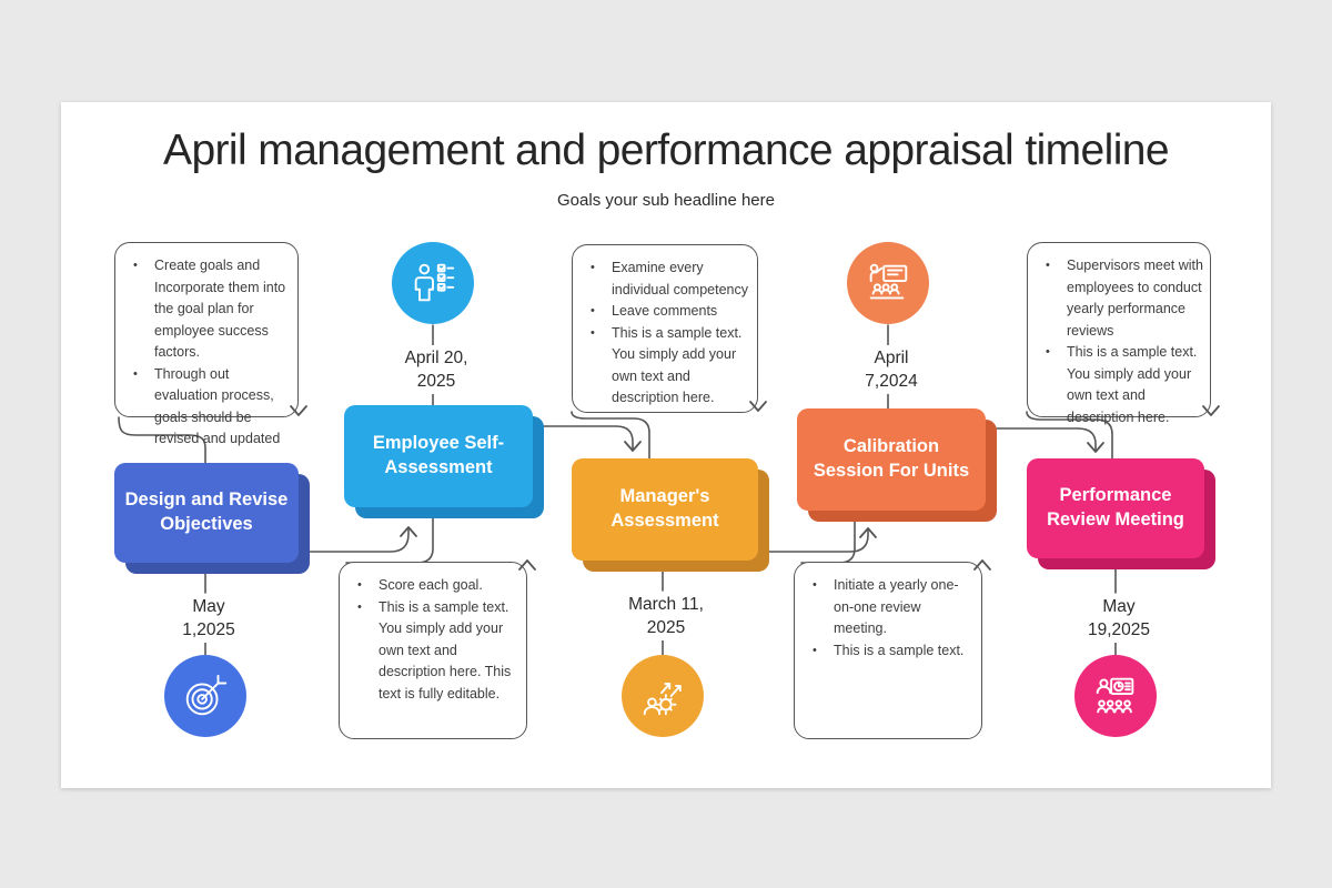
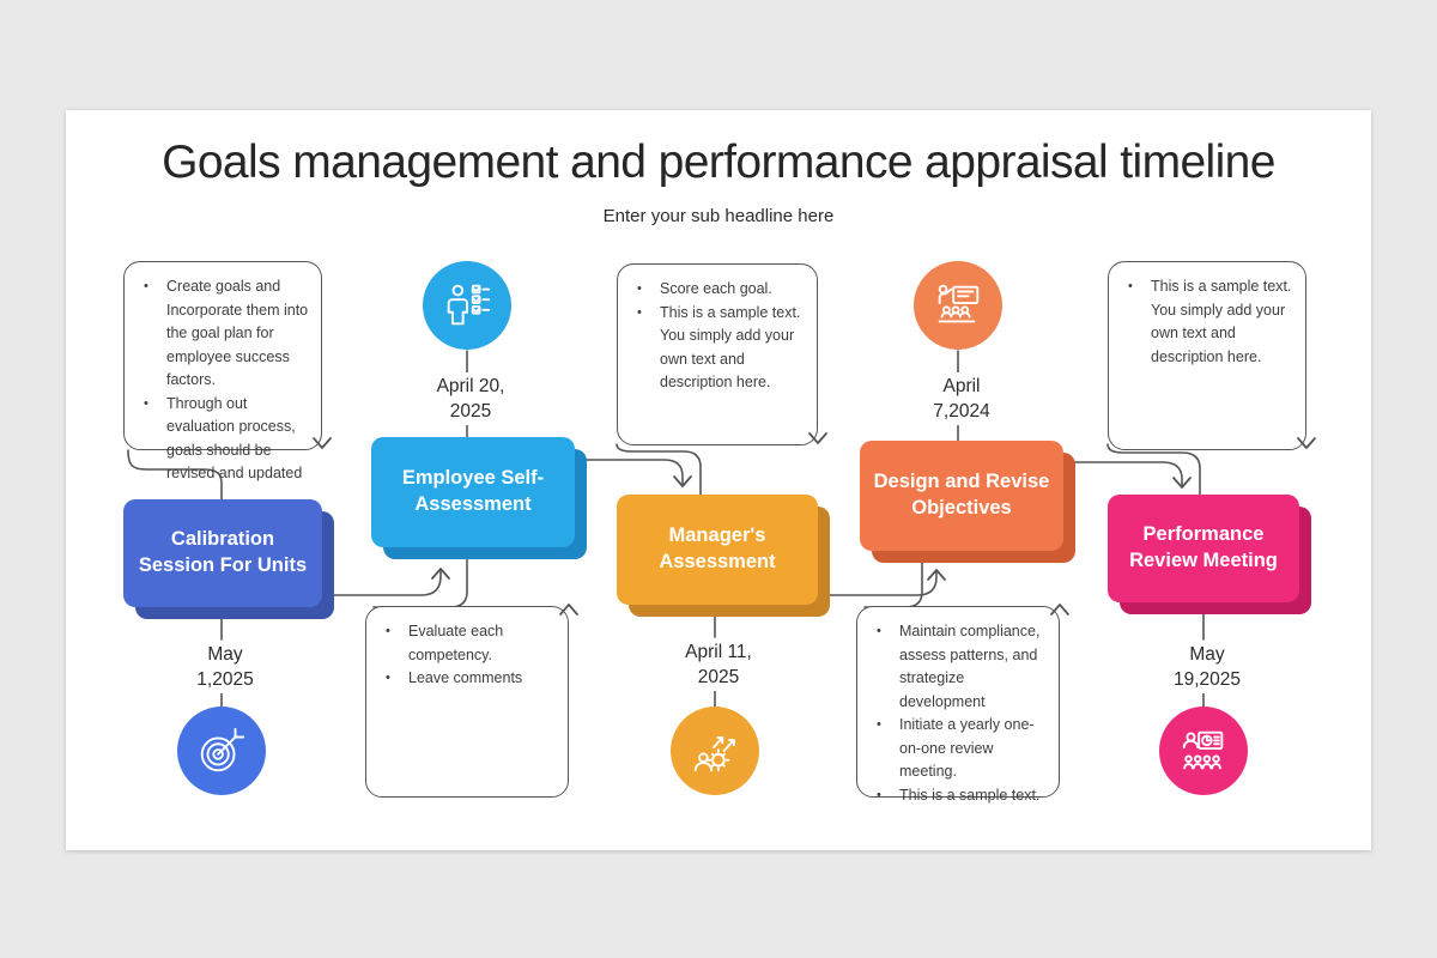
- April management and performance appraisal timeline
+ Goals management and performance appraisal timeline
- Goals your sub headline here
+ Enter your sub headline here
  Create goals and Incorporate them into the goal plan for employee success factors.
  Through out evaluation process, goals should be revised and updated
- Design and Revise Objectives
+ Calibration Session For Units
  May
  1,2025
  April 20,
  2025
  Employee Self-Assessment
+ Evaluate each competency.
- Score each goal.
+ Leave comments
- This is a sample text. You simply add your own text and description here. This text is fully editable.
- Examine every individual competency
- Leave comments
+ Score each goal.
  This is a sample text. You simply add your own text and description here.
  Manager's Assessment
- March 11,
+ April 11,
  2025
  April
  7,2024
- Calibration Session For Units
+ Design and Revise Objectives
+ Maintain compliance, assess patterns, and strategize development
  Initiate a yearly one-on-one review meeting.
  This is a sample text.
- Supervisors meet with employees to conduct yearly performance reviews
  This is a sample text. You simply add your own text and description here.
  Performance Review Meeting
  May
  19,2025
